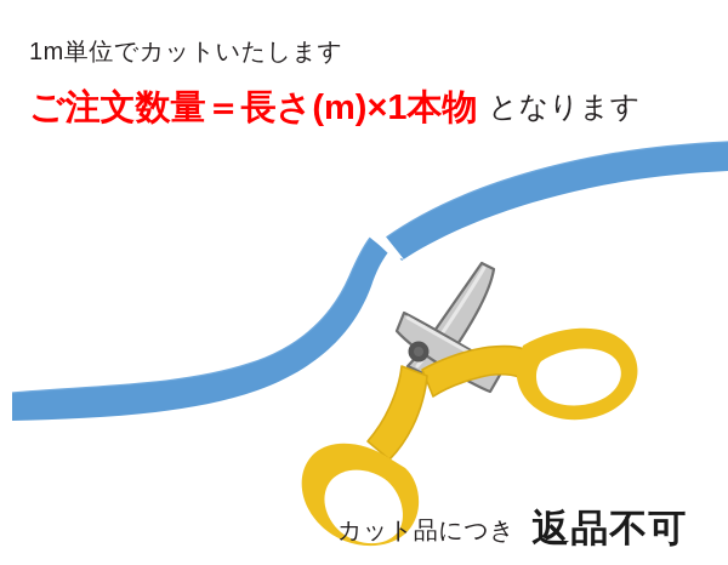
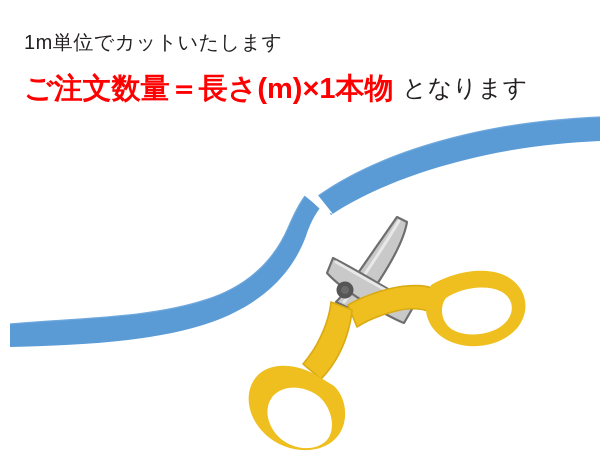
  1m単位でカットいたします
  ご注文数量＝長さ(m)×1本物 となります
- カット品につき 返品不可
